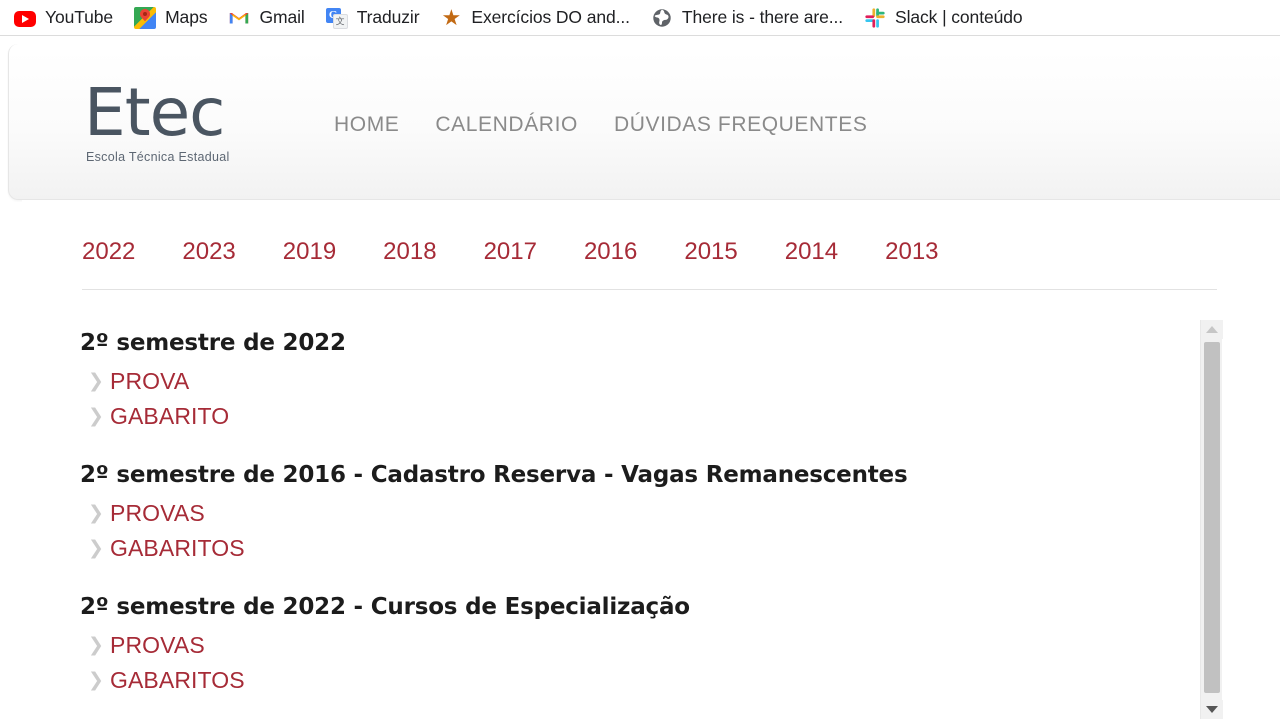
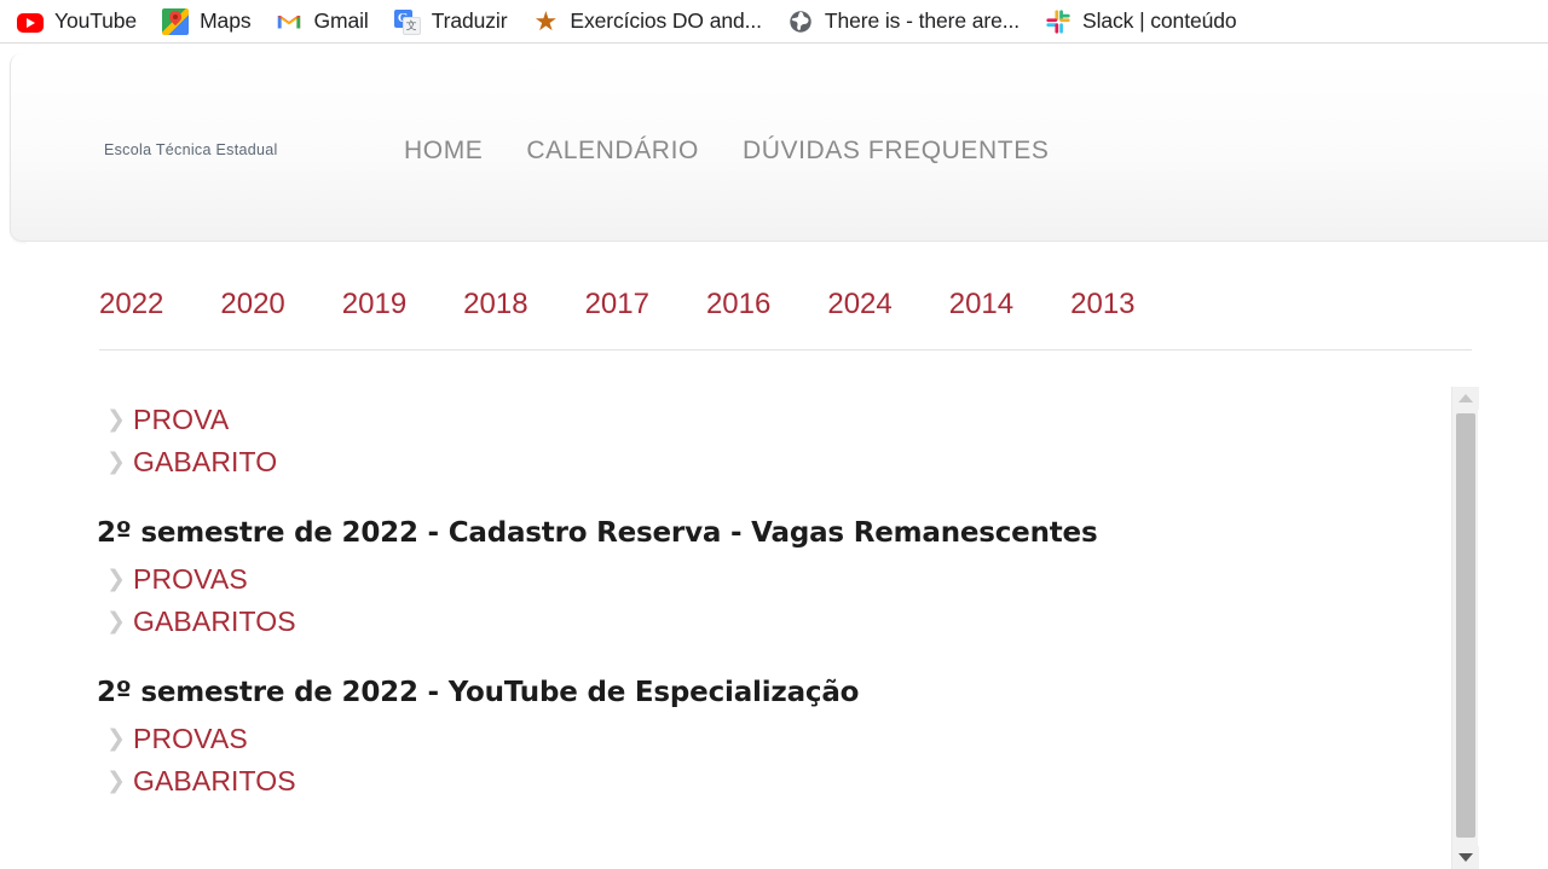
  YouTube
  Maps
  Gmail
  Traduzir
  ★
  Exercícios DO and...
  There is - there are...
  Slack | conteúdo
- Etec
  Escola Técnica Estadual
  HOME
  CALENDÁRIO
  DÚVIDAS FREQUENTES
  2022
- 2023
+ 2020
  2019
  2018
  2017
  2016
- 2015
+ 2024
  2014
  2013
- 2º semestre de 2022
  ❯
  PROVA
  ❯
  GABARITO
- 2º semestre de 2016 - Cadastro Reserva - Vagas Remanescentes
+ 2º semestre de 2022 - Cadastro Reserva - Vagas Remanescentes
  ❯
  PROVAS
  ❯
  GABARITOS
- 2º semestre de 2022 - Cursos de Especialização
+ 2º semestre de 2022 - YouTube de Especialização
  ❯
  PROVAS
  ❯
  GABARITOS
